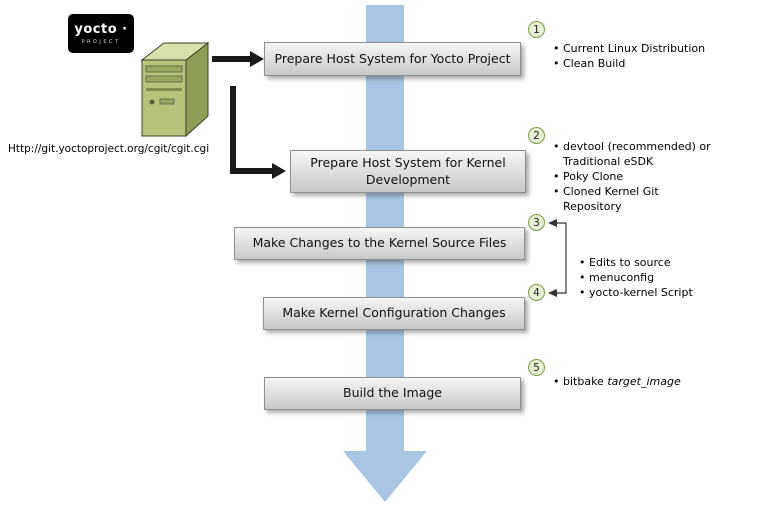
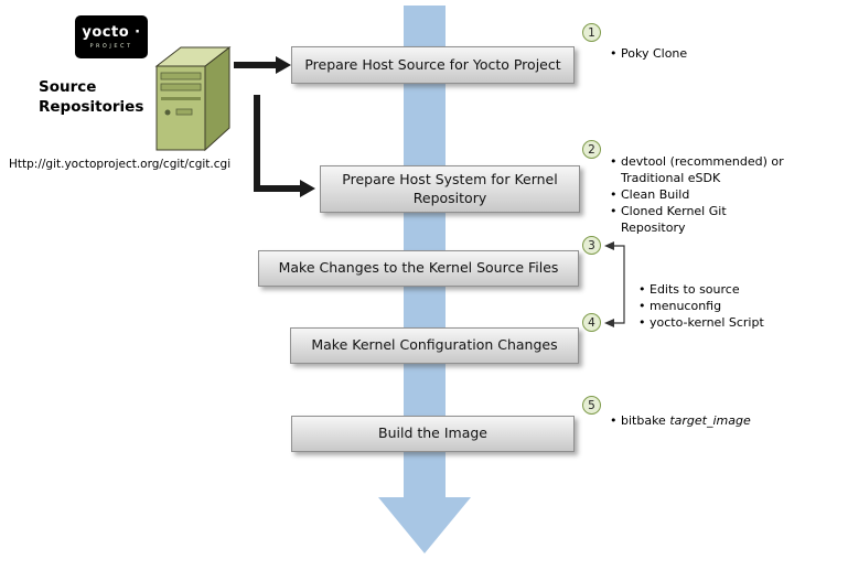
  yocto ·
+ Source
+ Repositories
  Http://git.yoctoproject.org/cgit/cgit.cgi
- Prepare Host System for Yocto Project
+ Prepare Host Source for Yocto Project
- Prepare Host System for Kernel Development
+ Prepare Host System for Kernel Repository
  Make Changes to the Kernel Source Files
  Make Kernel Configuration Changes
  Build the Image
  1
  2
  3
  4
  5
- Current Linux Distribution
- Clean Build
+ Poky Clone
  devtool (recommended) or Traditional eSDK
- Poky Clone
+ Clean Build
  Cloned Kernel Git Repository
  Edits to source
  menuconfig
  yocto-kernel Script
  bitbake target_image
